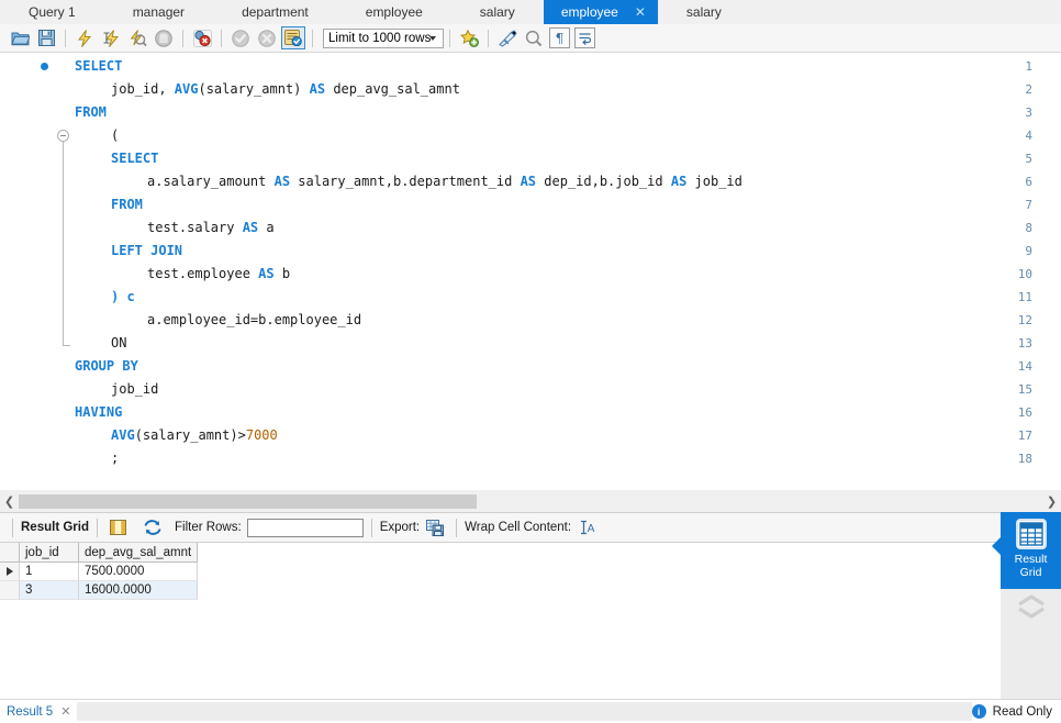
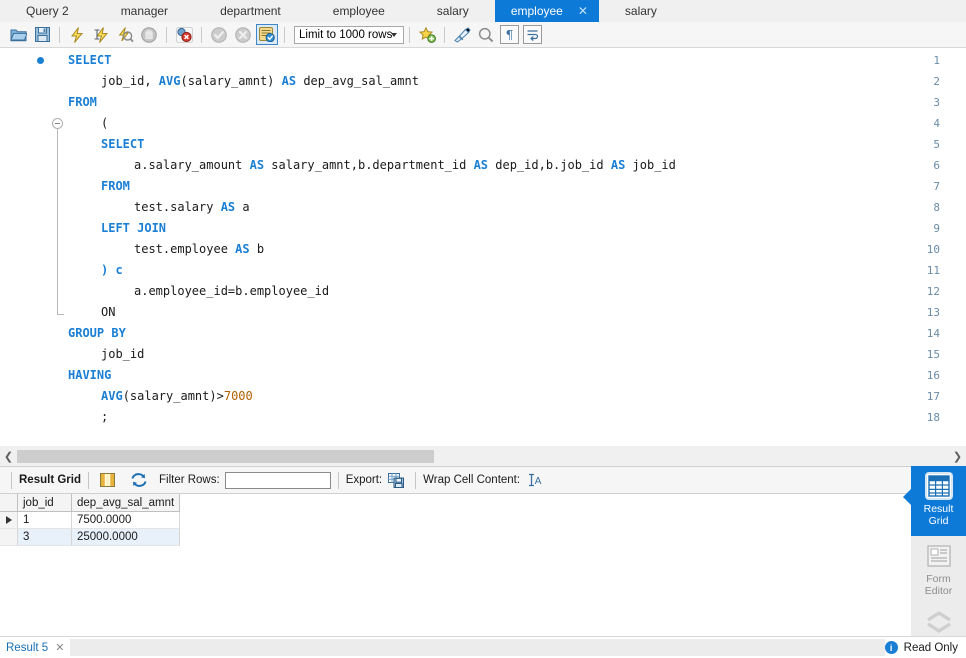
- Query 1
+ Query 2
  manager
  department
  employee
  salary
  employee
  ✕
  salary
  Limit to 1000 rows
  ¶
  1
  SELECT
  2
  job_id, AVG(salary_amnt) AS dep_avg_sal_amnt
  3
  FROM
  4
  (
  5
  SELECT
  6
  a.salary_amount AS salary_amnt,b.department_id AS dep_id,b.job_id AS job_id
  7
  FROM
  8
  test.salary AS a
  9
  LEFT JOIN
  10
  test.employee AS b
  11
  ) c
  12
  a.employee_id=b.employee_id
  13
  ON
  14
  GROUP BY
  15
  job_id
  16
  HAVING
  17
  AVG(salary_amnt)>7000
  18
  ;
  ❮
  ❯
  Result Grid
  Filter Rows:
  Export:
  Wrap Cell Content:
  A
  job_id
  dep_avg_sal_amnt
  1
  7500.0000
  3
- 16000.0000
+ 25000.0000
  Result
  Grid
+ Form
+ Editor
  Result 5
  ✕
  i
  Read Only
